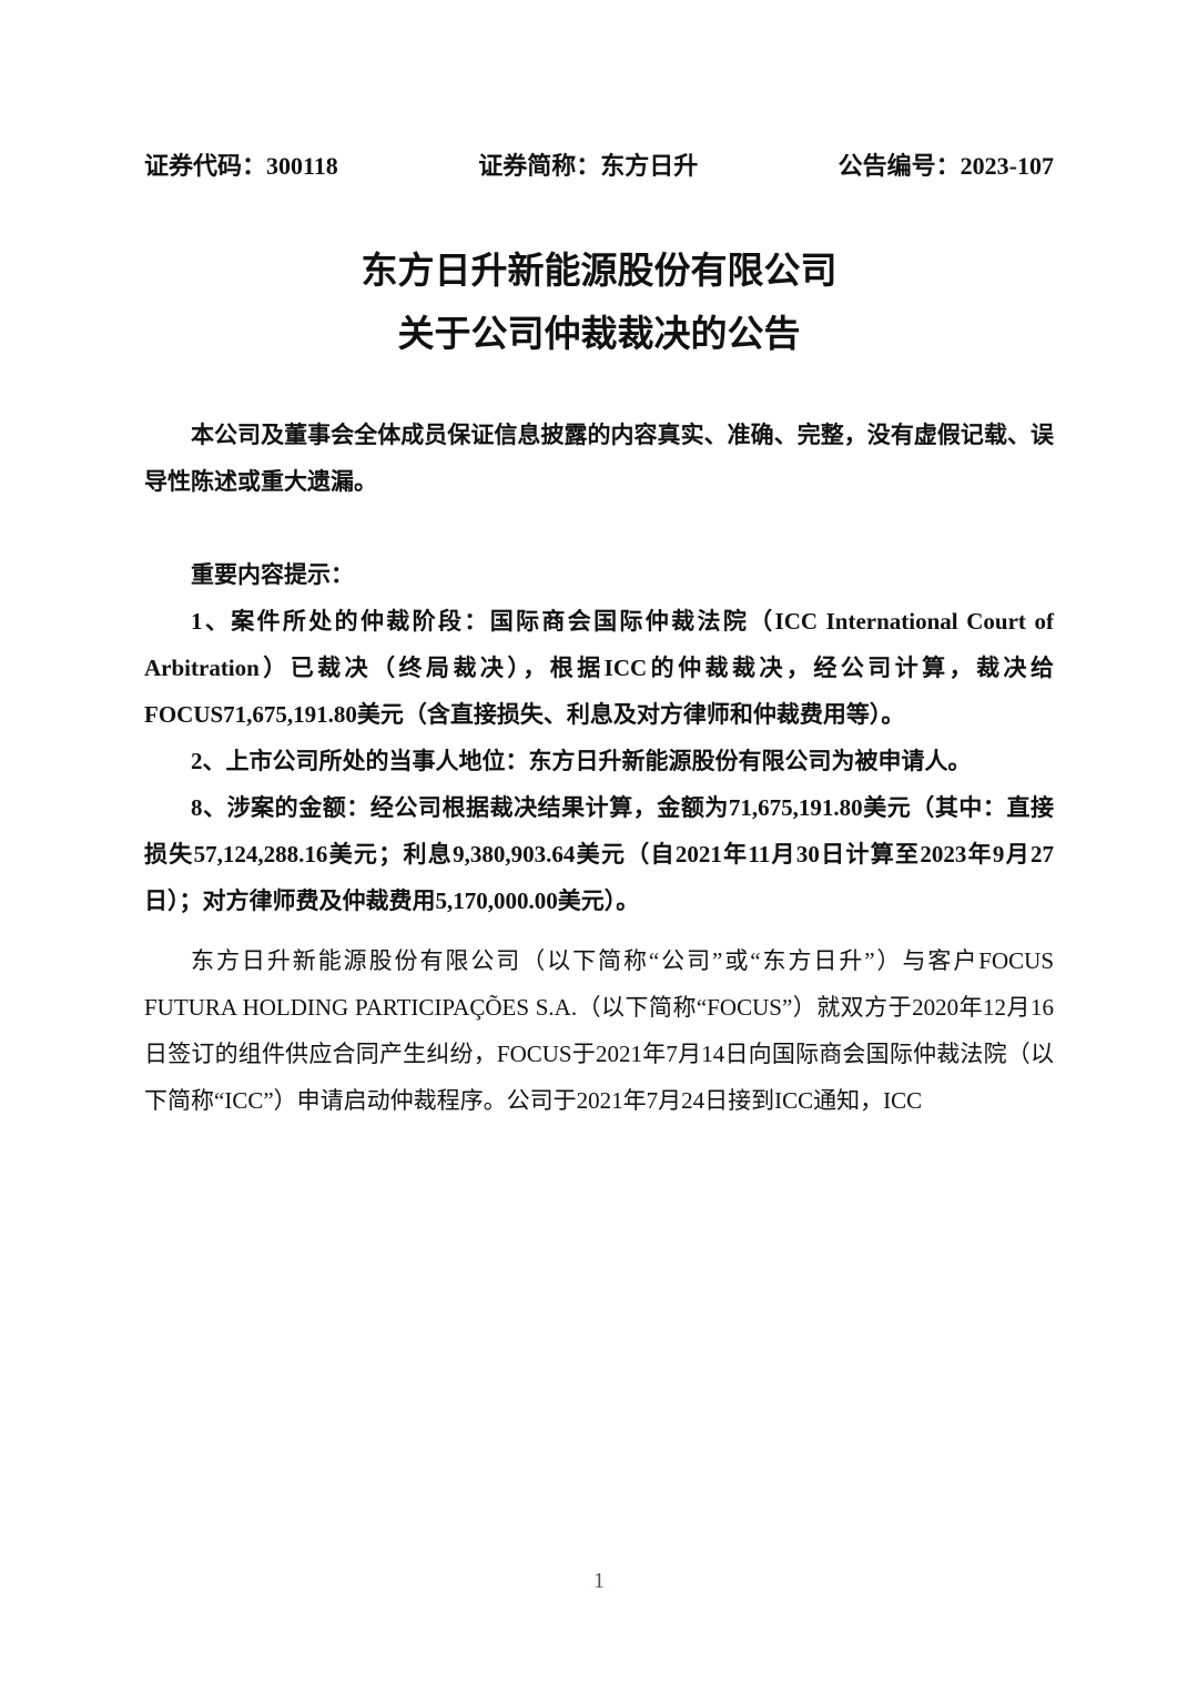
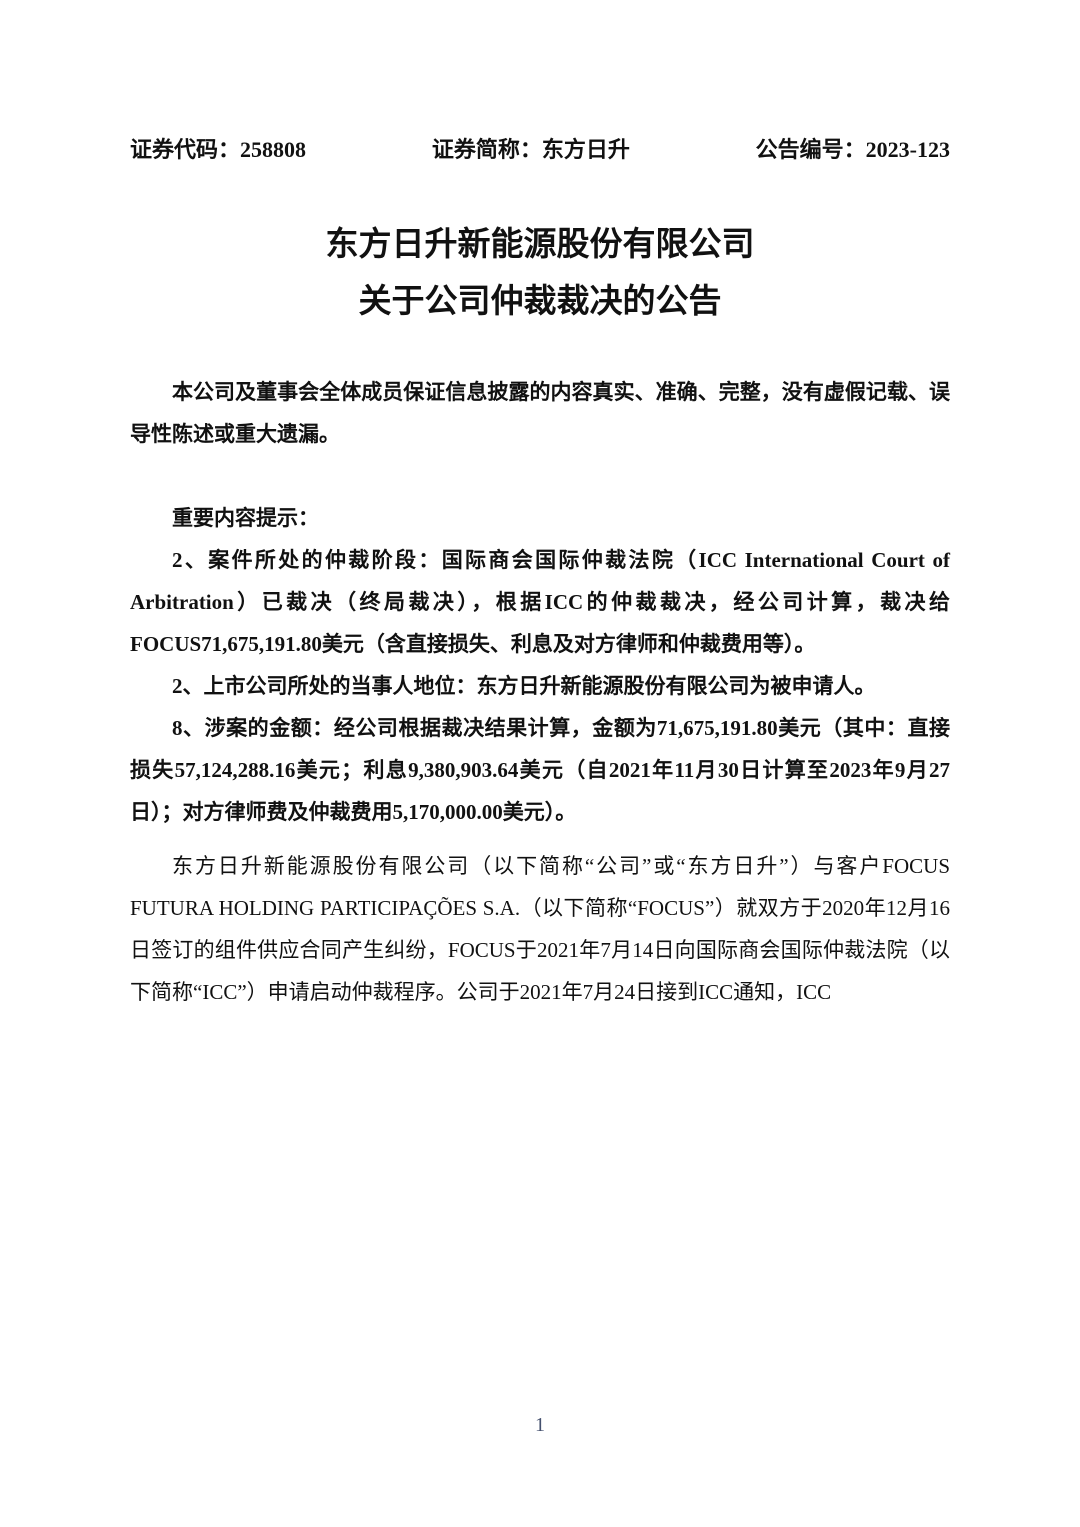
- 证券代码：300118
+ 证券代码：258808
  证券简称：东方日升
- 公告编号：2023-107
+ 公告编号：2023-123
  东方日升新能源股份有限公司
  关于公司仲裁裁决的公告
  本公司及董事会全体成员保证信息披露的内容真实、准确、完整，没有虚假记载、误导性陈述或重大遗漏。
  重要内容提示：
- 1、案件所处的仲裁阶段：国际商会国际仲裁法院（ICC International Court of Arbitration）已裁决（终局裁决），根据ICC的仲裁裁决，经公司计算，裁决给FOCUS71,675,191.80美元（含直接损失、利息及对方律师和仲裁费用等）。
+ 2、案件所处的仲裁阶段：国际商会国际仲裁法院（ICC International Court of Arbitration）已裁决（终局裁决），根据ICC的仲裁裁决，经公司计算，裁决给FOCUS71,675,191.80美元（含直接损失、利息及对方律师和仲裁费用等）。
  2、上市公司所处的当事人地位：东方日升新能源股份有限公司为被申请人。
  8、涉案的金额：经公司根据裁决结果计算，金额为71,675,191.80美元（其中：直接损失57,124,288.16美元；利息9,380,903.64美元（自2021年11月30日计算至2023年9月27日）；对方律师费及仲裁费用5,170,000.00美元）。
  东方日升新能源股份有限公司（以下简称“公司”或“东方日升”）与客户FOCUS FUTURA HOLDING PARTICIPAÇÕES S.A.（以下简称“FOCUS”）就双方于2020年12月16日签订的组件供应合同产生纠纷，FOCUS于2021年7月14日向国际商会国际仲裁法院（以下简称“ICC”）申请启动仲裁程序。公司于2021年7月24日接到ICC通知，ICC
  1
